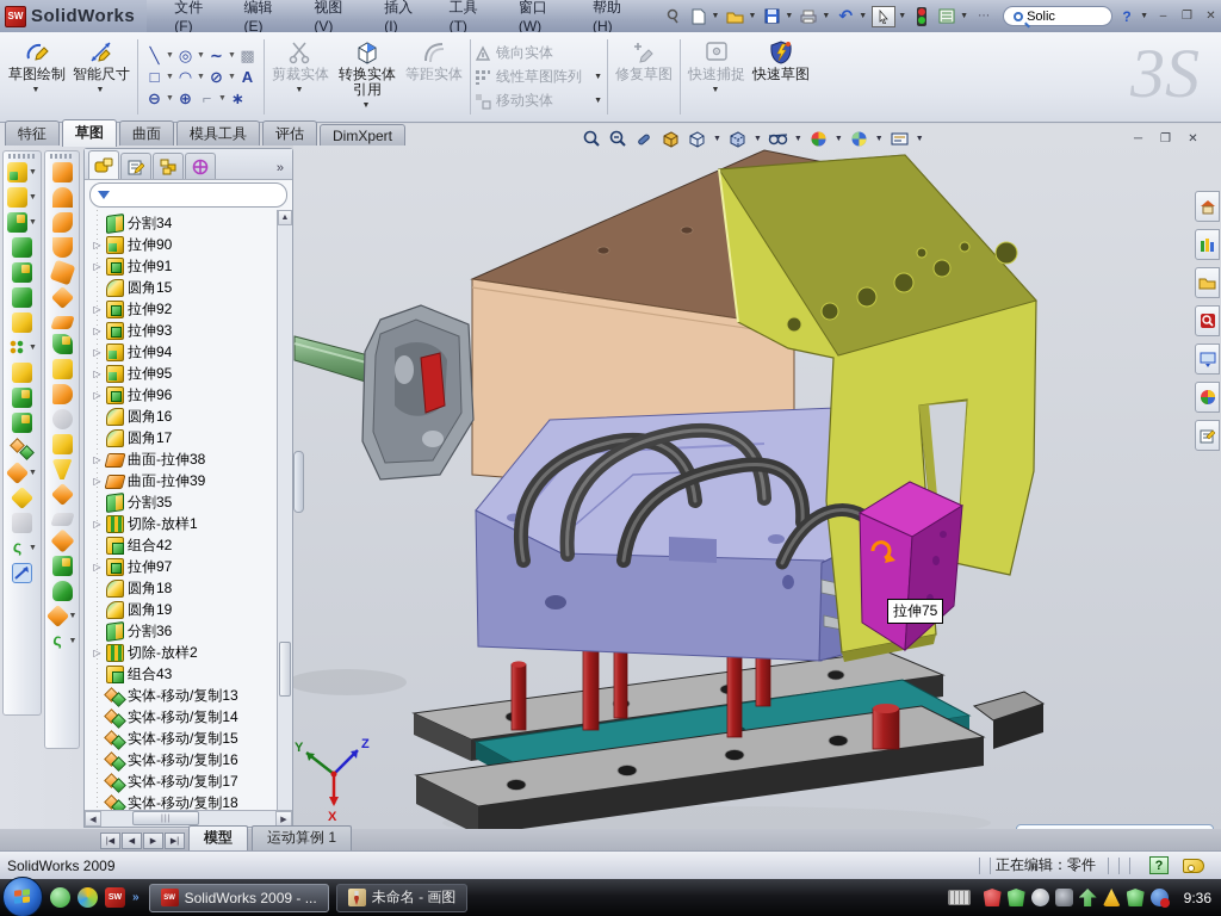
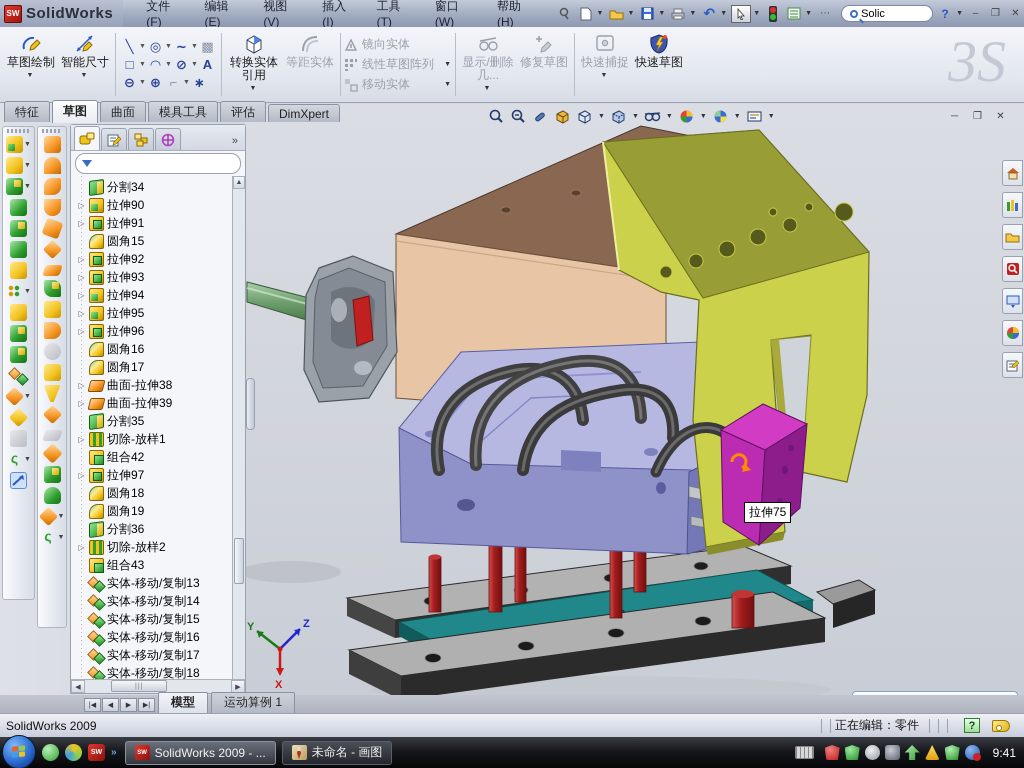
  SW
  SolidWorks
  文件(F)
  编辑(E)
  视图(V)
  插入(I)
  工具(T)
  窗口(W)
  帮助(H)
  ↶
  ⋯
  Solic
  ?
  –
  ❐
  ✕
  草图绘制
  智能尺寸
  ╲
  ◎
  ∼
  ▩
  □
  ◠
  ⊘
  A
  ⊖
  ⊕
  ⌐
  ∗
- 剪裁实体
  转换实体引用
  等距实体
  镜向实体
  线性草图阵列
  移动实体
+ 显示/删除几...
  修复草图
  快速捕捉
  快速草图
  3S
  Y
  Z
  X
  特征
  草图
  曲面
  模具工具
  评估
  DimXpert
  ─
  ❐
  ✕
  ς
  ς
  »
  分割34
  ▷
  拉伸90
  ▷
  拉伸91
  圆角15
  ▷
  拉伸92
  ▷
  拉伸93
  ▷
  拉伸94
  ▷
  拉伸95
  ▷
  拉伸96
  圆角16
  圆角17
  ▷
  曲面-拉伸38
  ▷
  曲面-拉伸39
  分割35
  ▷
  切除-放样1
  组合42
  ▷
  拉伸97
  圆角18
  圆角19
  分割36
  ▷
  切除-放样2
  组合43
  实体-移动/复制13
  实体-移动/复制14
  实体-移动/复制15
  实体-移动/复制16
  实体-移动/复制17
  实体-移动/复制18
  拉伸75
  模型
  运动算例 1
  SolidWorks 2009
  正在编辑：零件
  ?
  »
  SolidWorks 2009 - ...
  未命名 - 画图
- 9:36
+ 9:41
